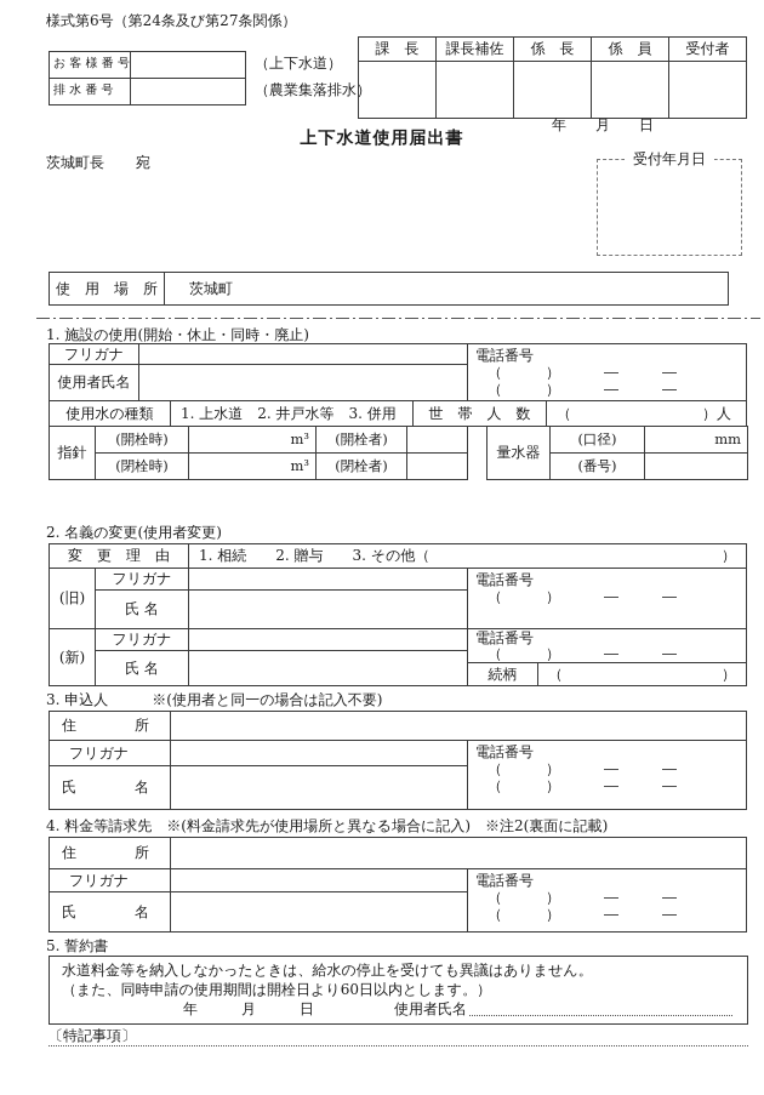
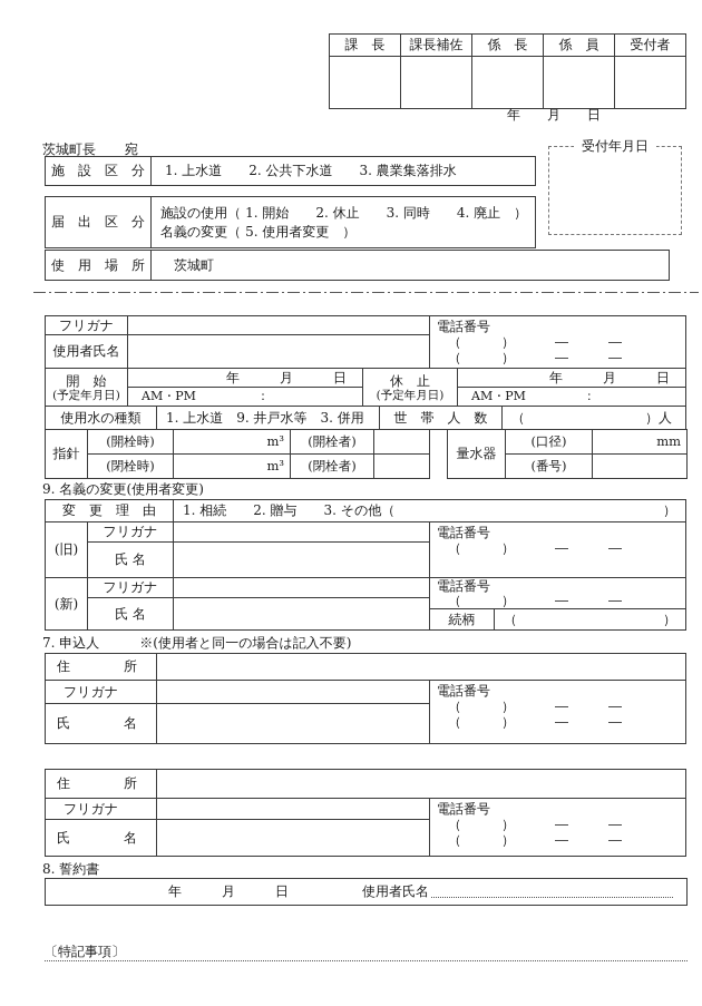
- 様式第6号（第24条及び第27条関係）
- お 客 様 番 号
- 排 水 番 号
- （上下水道）
- （農業集落排水）
  課 長	課長補佐	係 長	係 員	受付者
  年 月 日
- 上下水道使用届出書
  茨城町長 宛
  受付年月日
+ 施 設 区 分	1. 上水道 2. 公共下水道 3. 農業集落排水
+ 届 出 区 分	施設の使用（ 1. 開始 2. 休止 3. 同時 4. 廃止 ） 名義の変更（ 5. 使用者変更 ）
  使 用 場 所	茨城町
- 1. 施設の使用(開始・休止・同時・廃止)
  フリガナ		電話番号 （ ） ― ― （ ） ― ―
  使用者氏名
+ 開 始 (予定年月日)	年 月 日 AM・PM ：	休 止 (予定年月日)	年 月 日 AM・PM ：
- 使用水の種類	1. 上水道 2. 井戸水等 3. 併用	世 帯 人 数	（ ）人
+ 使用水の種類	1. 上水道 9. 井戸水等 3. 併用	世 帯 人 数	（ ）人
  指針	(開栓時)	m³	(開栓者)
  (閉栓時)	m³	(閉栓者)
  量水器	(口径)	mm
  (番号)
- 2. 名義の変更(使用者変更)
+ 9. 名義の変更(使用者変更)
  変 更 理 由	1. 相続 2. 贈与 3. その他（ ）
  (旧)	フリガナ		電話番号 （ ） ― ―
  氏 名
  (新)	フリガナ		電話番号 （ ） ― ―
  氏 名
  続柄	（ ）
- 3. 申込人 ※(使用者と同一の場合は記入不要)
+ 7. 申込人 ※(使用者と同一の場合は記入不要)
  住 所
  フリガナ		電話番号 （ ） ― ― （ ） ― ―
  氏 名
- 4. 料金等請求先 ※(料金請求先が使用場所と異なる場合に記入) ※注2(裏面に記載)
  住 所
  フリガナ		電話番号 （ ） ― ― （ ） ― ―
  氏 名
- 5. 誓約書
+ 8. 誓約書
- 水道料金等を納入しなかったときは、給水の停止を受けても異議はありません。
- （また、同時申請の使用期間は開栓日より60日以内とします。）
  年 月 日
  使用者氏名
  〔特記事項〕
